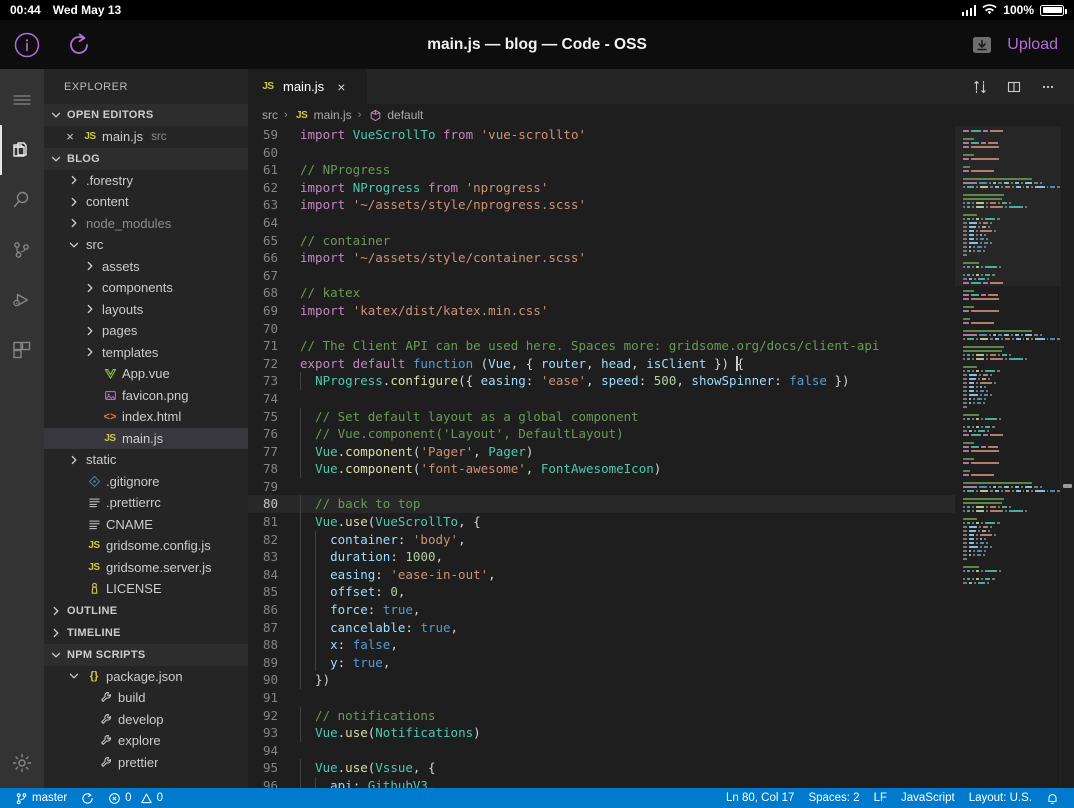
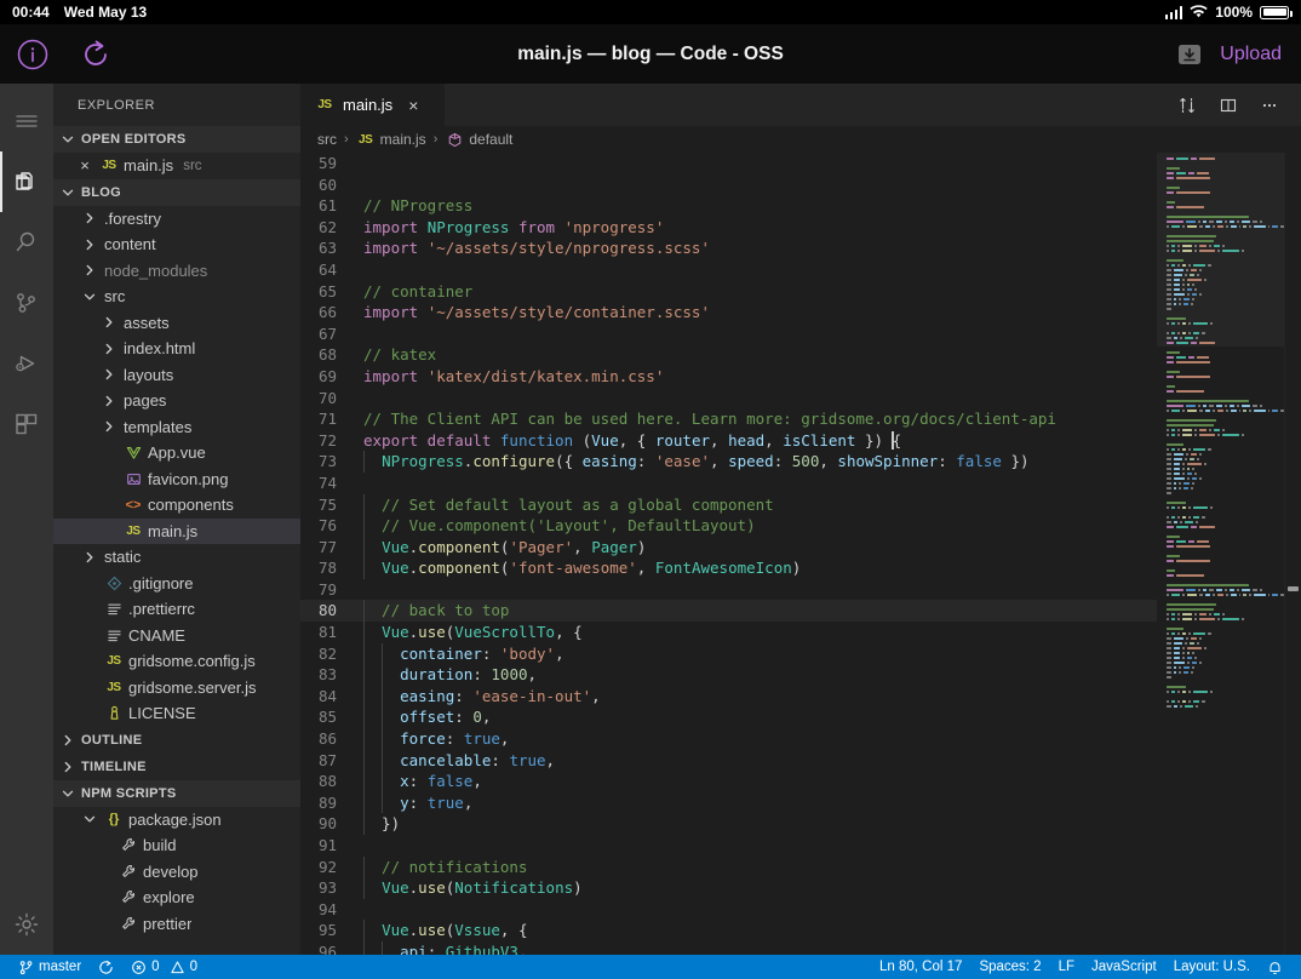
  00:44
  Wed May 13
  100%
  main.js — blog — Code - OSS
  Upload
  EXPLORER
  OPEN EDITORS
  ×
  JS
  main.js
  src
  BLOG
  .forestry
  content
  node_modules
  src
  assets
- components
+ index.html
  layouts
  pages
  templates
  App.vue
  favicon.png
  <>
- index.html
+ components
  JS
  main.js
  static
  .gitignore
  .prettierrc
  CNAME
  JS
  gridsome.config.js
  JS
  gridsome.server.js
  LICENSE
  OUTLINE
  TIMELINE
  NPM SCRIPTS
  {}
  package.json
  build
  develop
  explore
  prettier
  JS
  main.js
  ×
  src
  ›
  JS
  main.js
  ›
  default
  59
- import VueScrollTo from 'vue-scrollto'
  60
  61
  // NProgress
  62
  import NProgress from 'nprogress'
  63
  import '~/assets/style/nprogress.scss'
  64
  65
  // container
  66
  import '~/assets/style/container.scss'
  67
  68
  // katex
  69
  import 'katex/dist/katex.min.css'
  70
  71
- // The Client API can be used here. Spaces more: gridsome.org/docs/client-api
+ // The Client API can be used here. Learn more: gridsome.org/docs/client-api
  72
  export default function (Vue, { router, head, isClient }) {
  73
  NProgress.configure({ easing: 'ease', speed: 500, showSpinner: false })
  74
  75
  // Set default layout as a global component
  76
  // Vue.component('Layout', DefaultLayout)
  77
  Vue.component('Pager', Pager)
  78
  Vue.component('font-awesome', FontAwesomeIcon)
  79
  80
  // back to top
  81
  Vue.use(VueScrollTo, {
  82
  container: 'body',
  83
  duration: 1000,
  84
  easing: 'ease-in-out',
  85
  offset: 0,
  86
  force: true,
  87
  cancelable: true,
  88
  x: false,
  89
  y: true,
  90
  })
  91
  92
  // notifications
  93
  Vue.use(Notifications)
  94
  95
  Vue.use(Vssue, {
  96
  api: GithubV3,
  master
  0
  0
  Ln 80, Col 17
  Spaces: 2
  LF
  JavaScript
  Layout: U.S.
